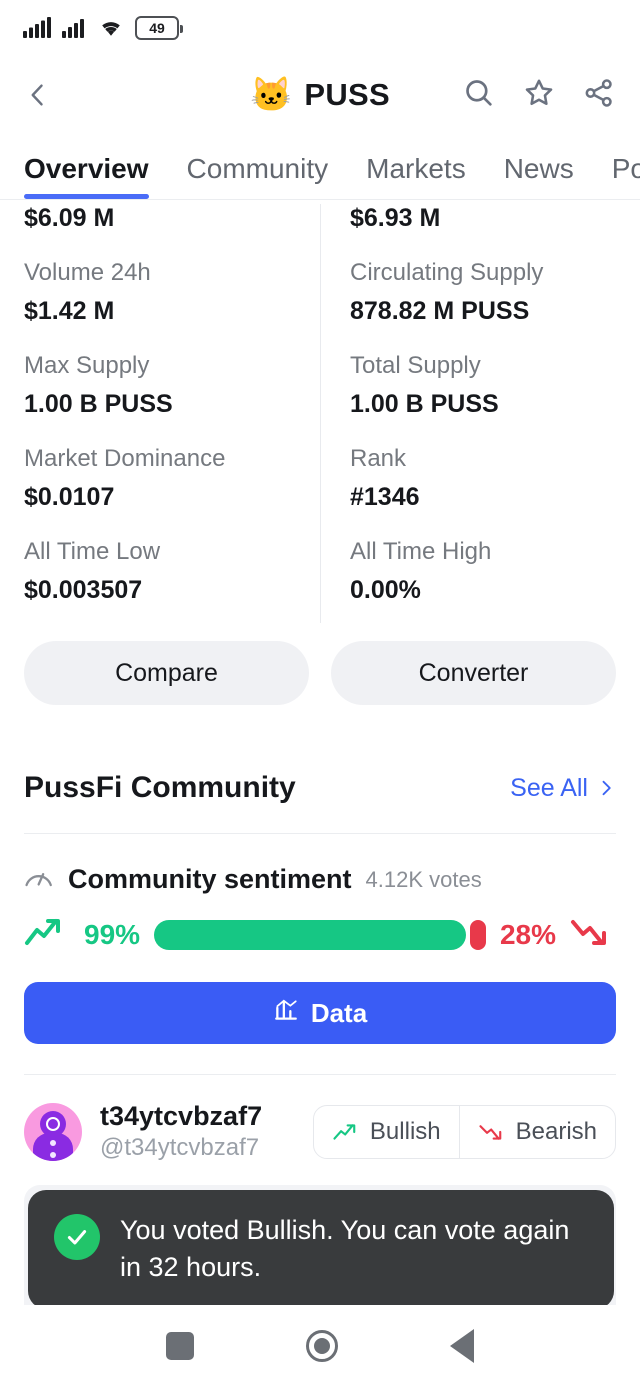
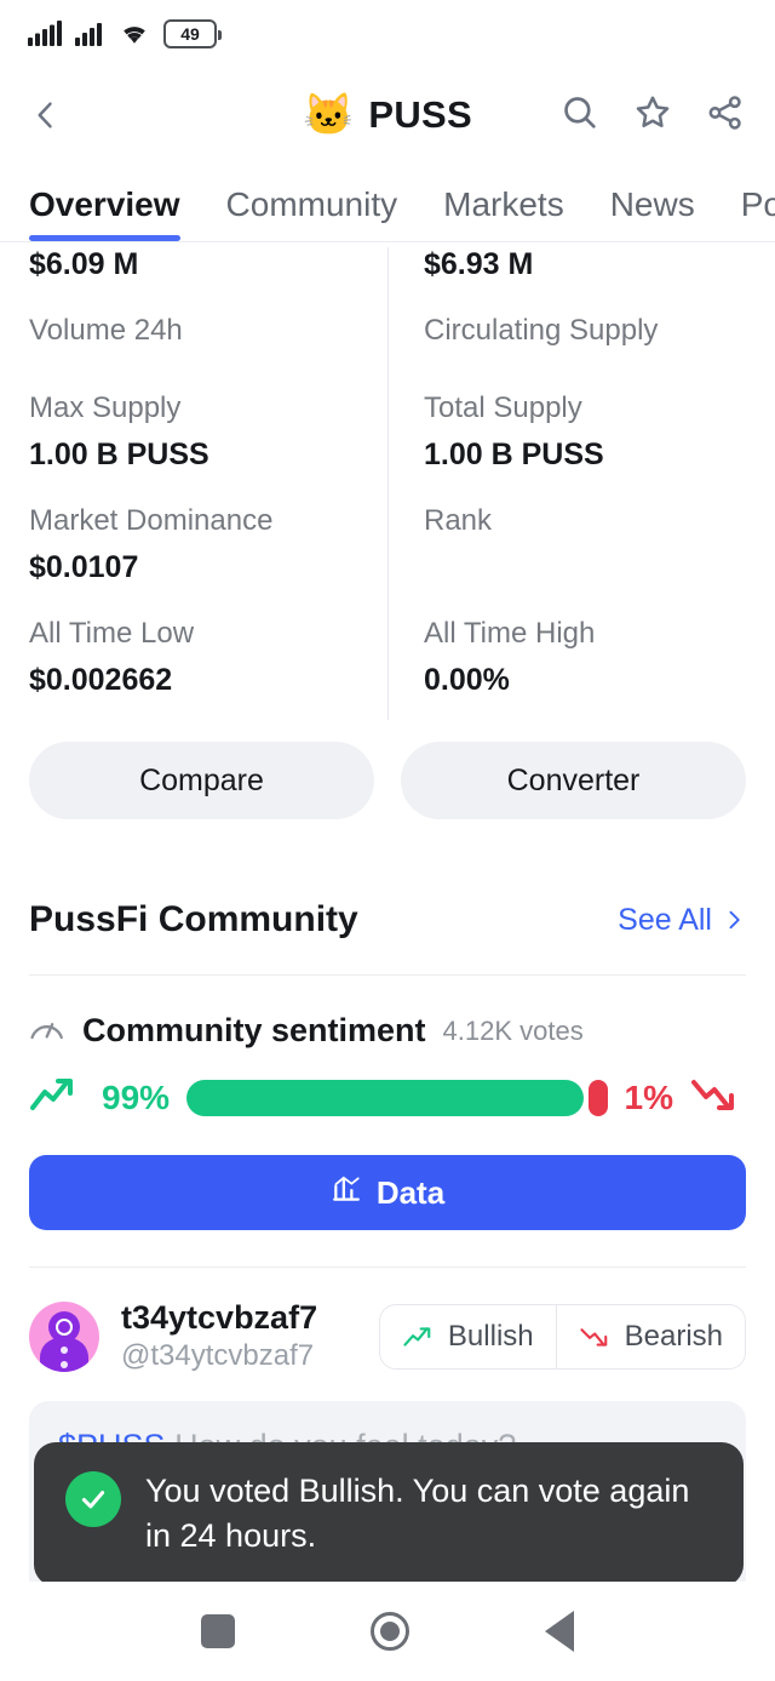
  49
  🐱
  PUSS
  Overview
  Community
  Markets
  News
  Po
  $6.09 M
  $6.93 M
  Volume 24h
- $1.42 M
  Circulating Supply
- 878.82 M PUSS
  Max Supply
  1.00 B PUSS
  Total Supply
  1.00 B PUSS
  Market Dominance
  $0.0107
  Rank
- #1346
  All Time Low
- $0.003507
+ $0.002662
  All Time High
  0.00%
  Compare
  Converter
  PussFi Community
  See All
  Community sentiment
  4.12K votes
  99%
- 28%
+ 1%
  Data
  t34ytcvbzaf7
  @t34ytcvbzaf7
  Bullish
  Bearish
- You voted Bullish. You can vote again in 32 hours.
+ You voted Bullish. You can vote again in 24 hours.
